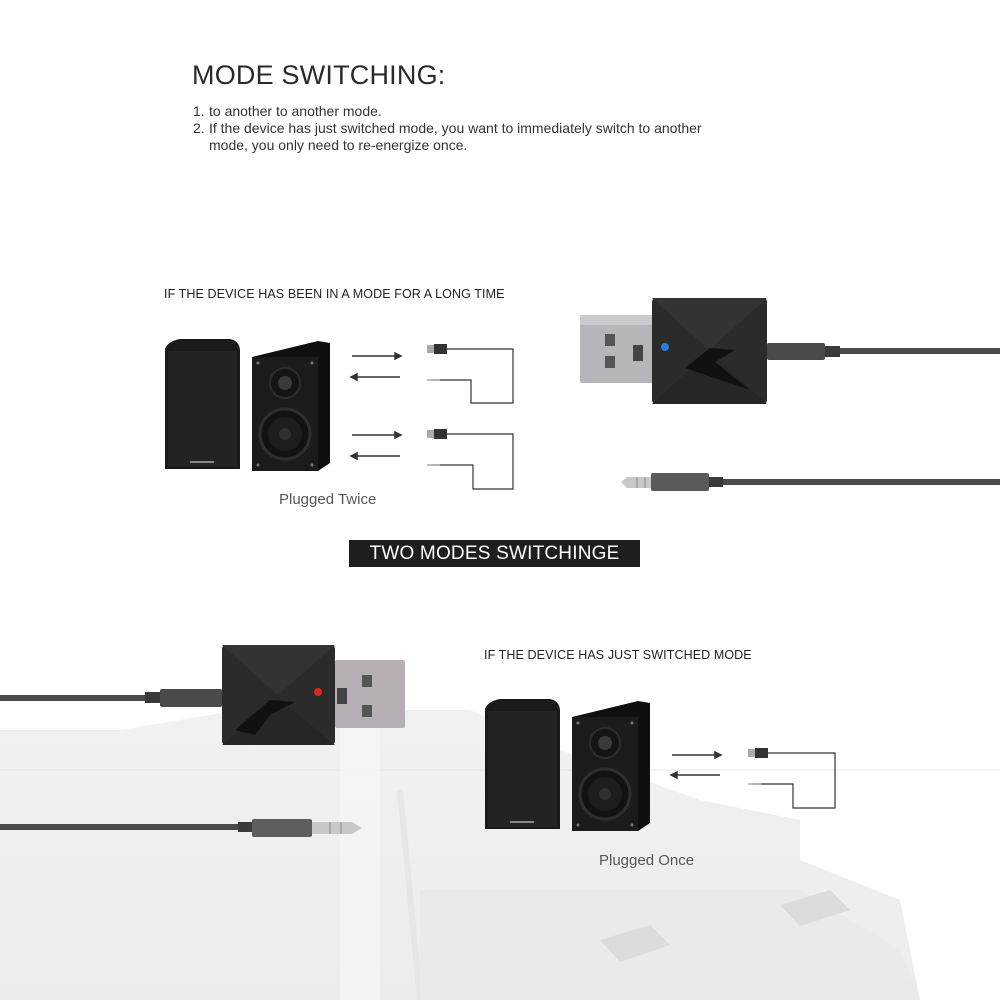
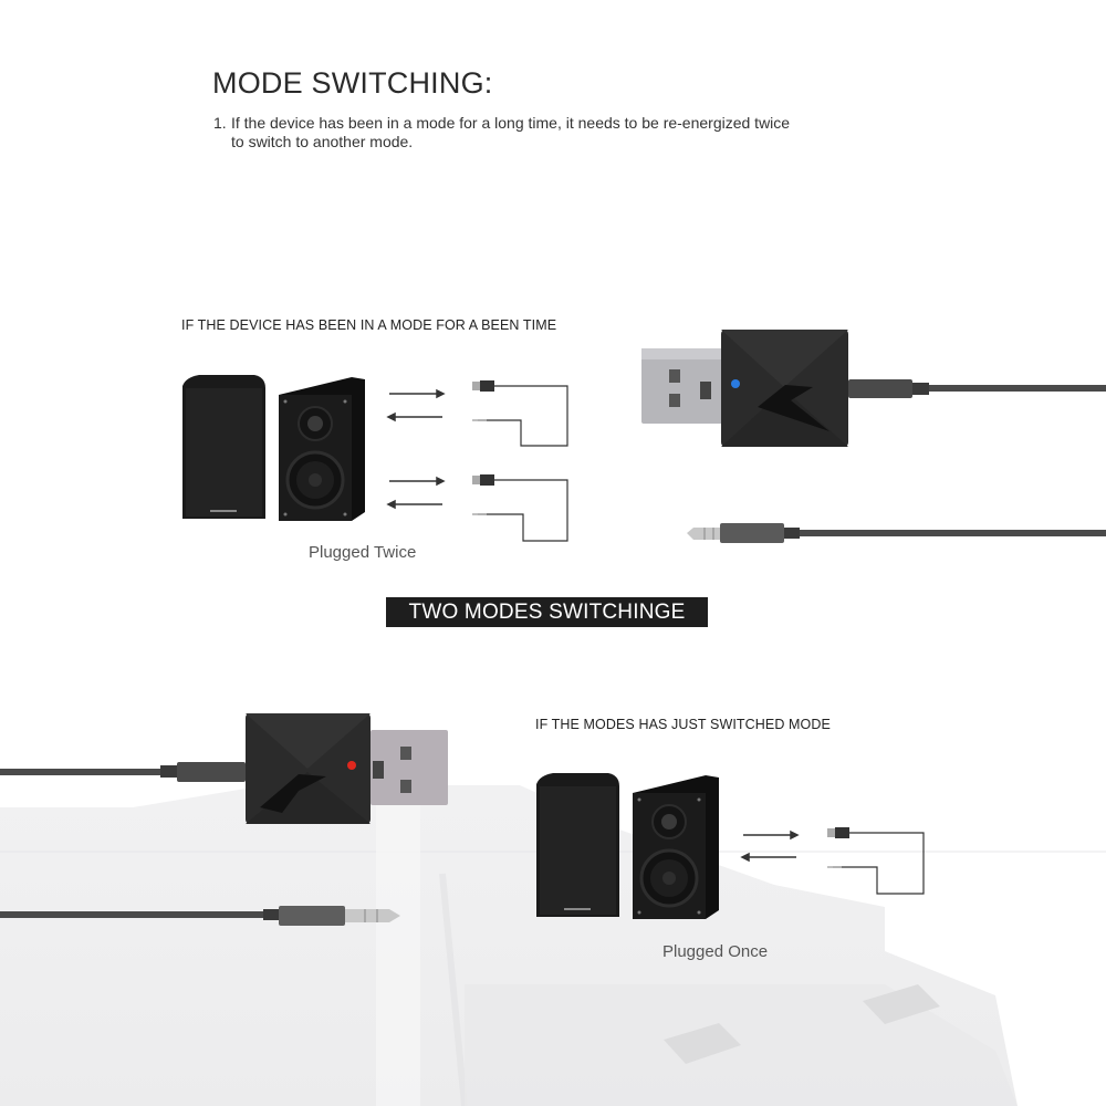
  MODE SWITCHING:
  1.
+ If the device has been in a mode for a long time, it needs to be re-energized twice
- to another to another mode.
+ to switch to another mode.
- 2.
- If the device has just switched mode, you want to immediately switch to another
- mode, you only need to re-energize once.
- IF THE DEVICE HAS BEEN IN A MODE FOR A LONG TIME
+ IF THE DEVICE HAS BEEN IN A MODE FOR A BEEN TIME
  Plugged Twice
  TWO MODES SWITCHINGE
- IF THE DEVICE HAS JUST SWITCHED MODE
+ IF THE MODES HAS JUST SWITCHED MODE
  Plugged Once
